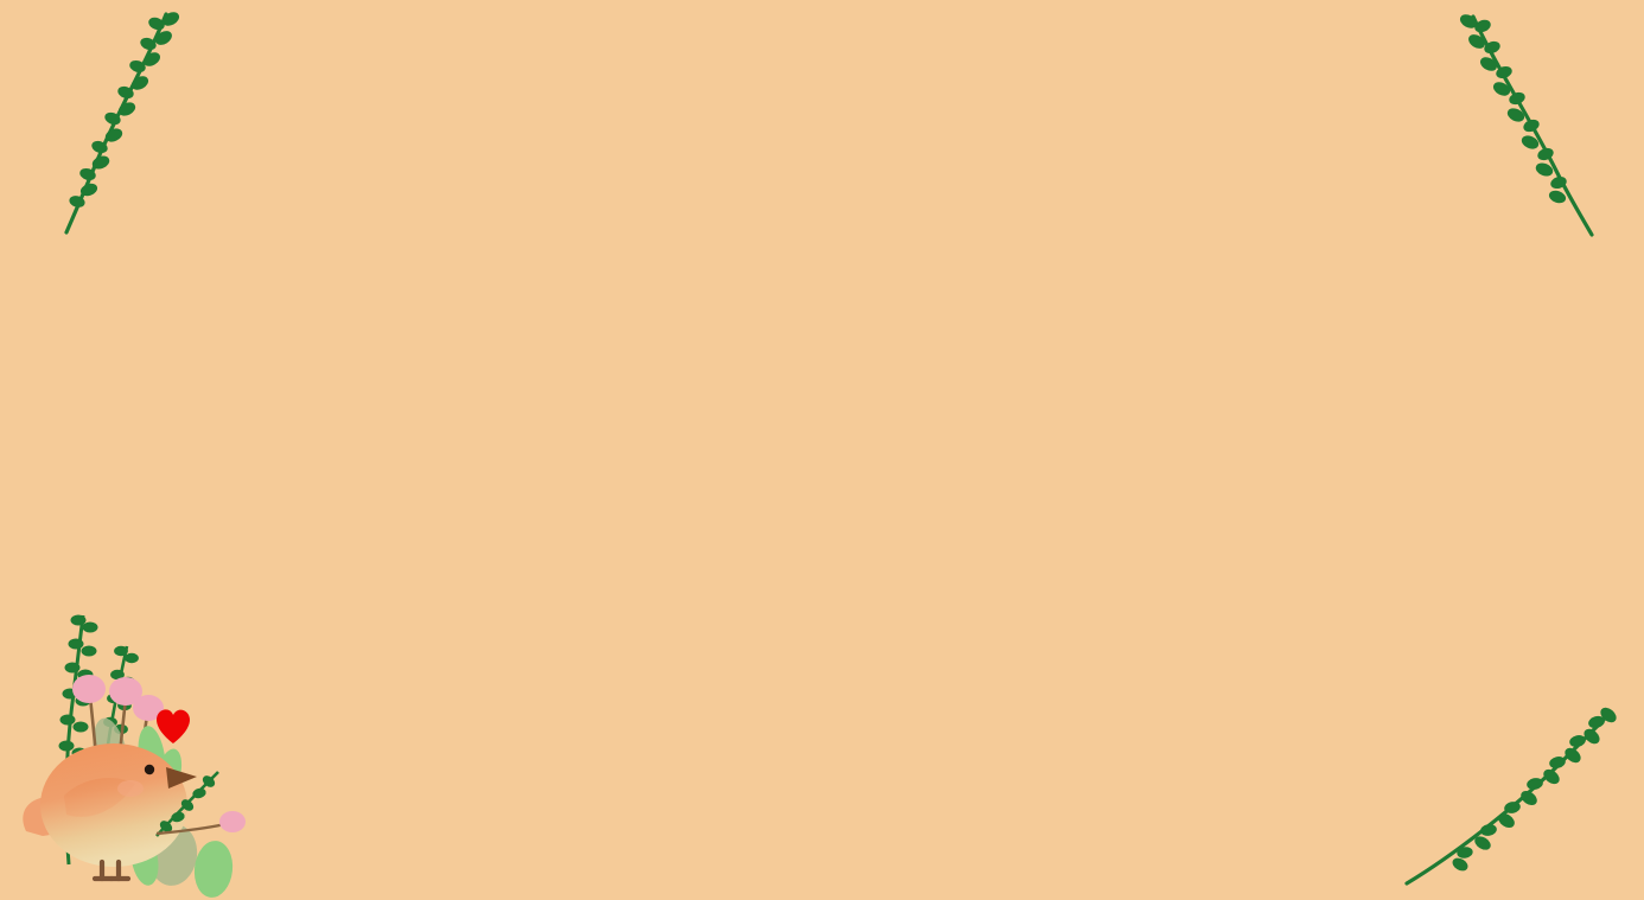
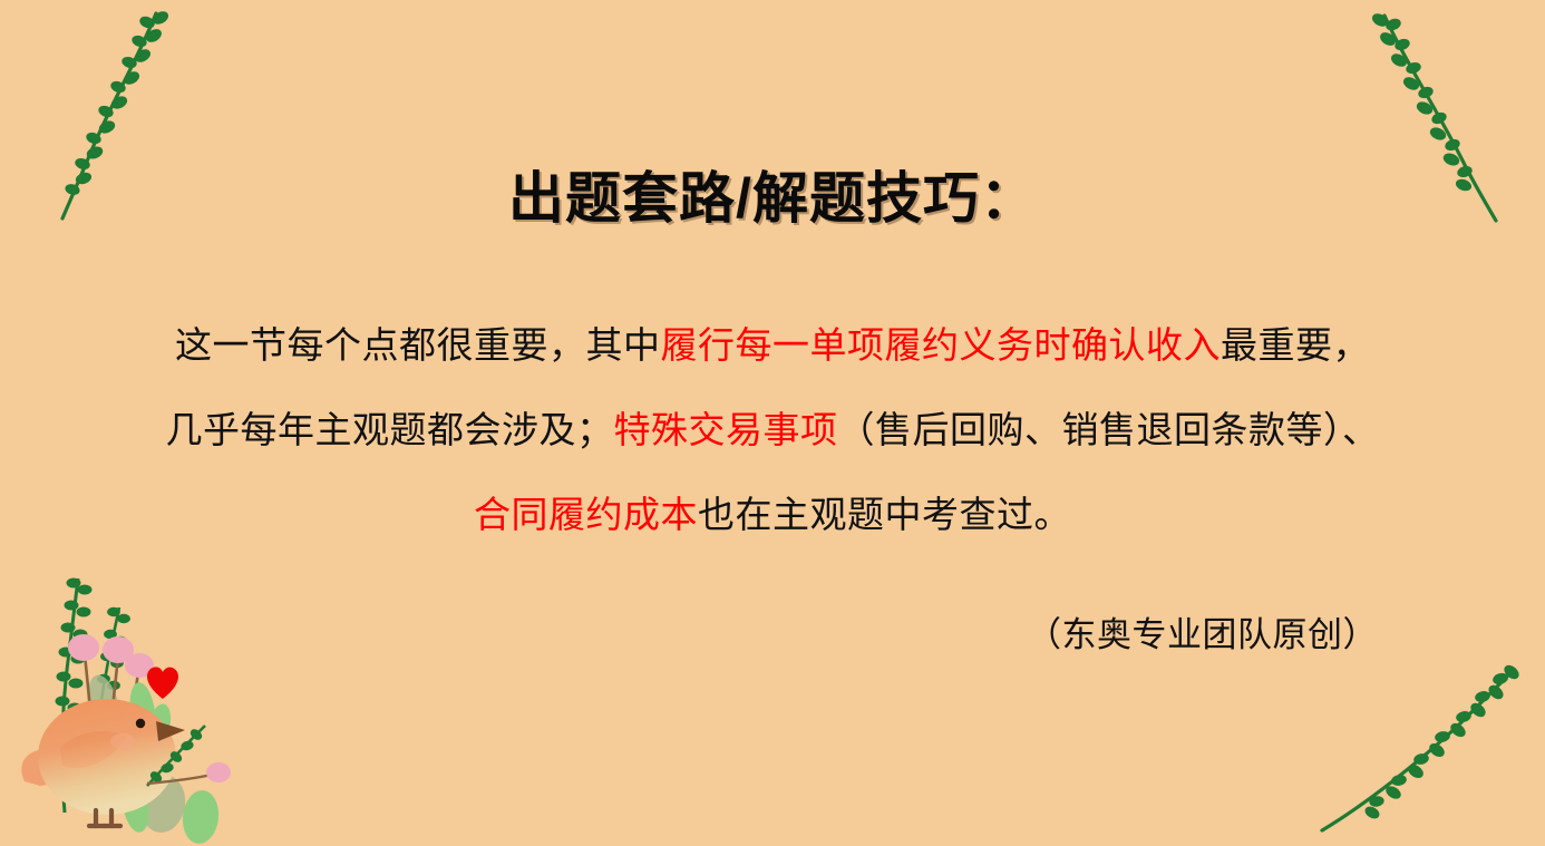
+ 出题套路/解题技巧：
+ 这一节每个点都很重要，其中履行每一单项履约义务时确认收入最重要，
+ 几乎每年主观题都会涉及；特殊交易事项（售后回购、销售退回条款等）、
+ 合同履约成本也在主观题中考查过。
+ （东奥专业团队原创）
